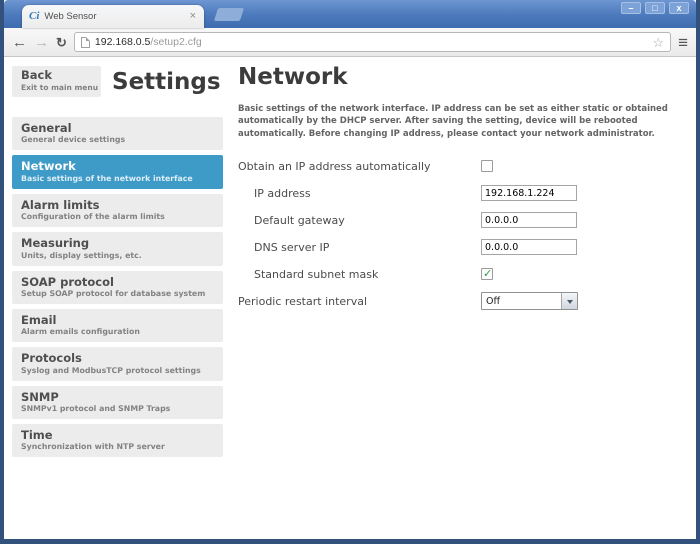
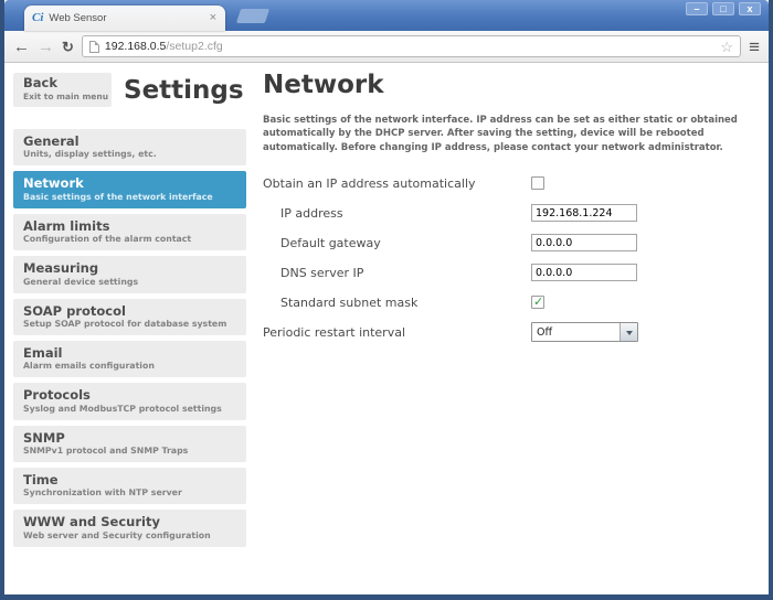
  Ci
  Web Sensor
  ×
  –
  □
  x
  ←
  →
  ↻
  192.168.0.5/setup2.cfg
  ☆
  ≡
  Back
  Exit to main menu
  Settings
  General
- General device settings
+ Units, display settings, etc.
  Network
  Basic settings of the network interface
  Alarm limits
- Configuration of the alarm limits
+ Configuration of the alarm contact
  Measuring
- Units, display settings, etc.
+ General device settings
  SOAP protocol
  Setup SOAP protocol for database system
  Email
  Alarm emails configuration
  Protocols
  Syslog and ModbusTCP protocol settings
  SNMP
  SNMPv1 protocol and SNMP Traps
  Time
  Synchronization with NTP server
+ WWW and Security
+ Web server and Security configuration
  Network
  Basic settings of the network interface. IP address can be set as either static or obtained automatically by the DHCP server. After saving the setting, device will be rebooted automatically. Before changing IP address, please contact your network administrator.
  Obtain an IP address automatically
  IP address
  192.168.1.224
  Default gateway
  0.0.0.0
  DNS server IP
  0.0.0.0
  Standard subnet mask
  Periodic restart interval
  Off
